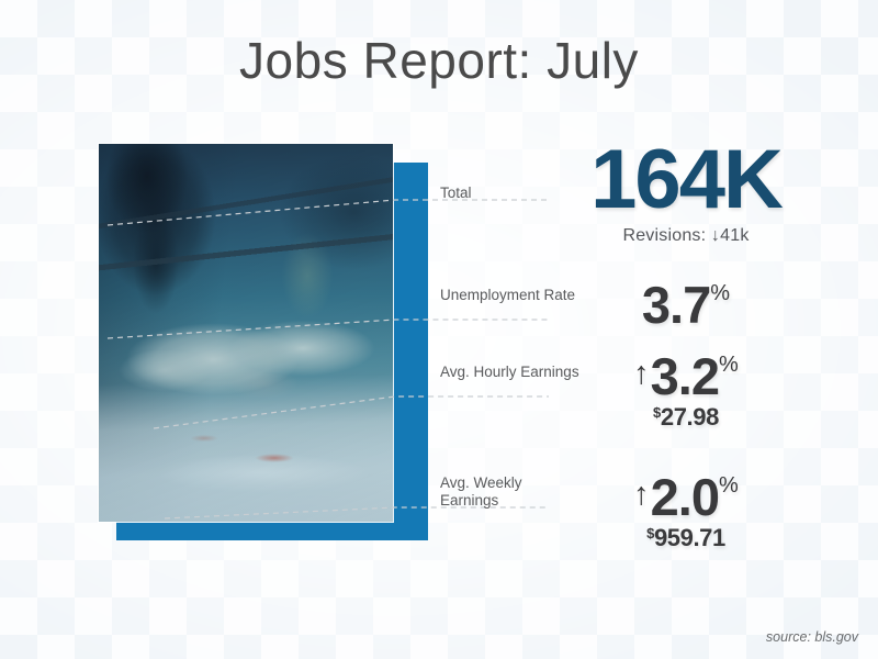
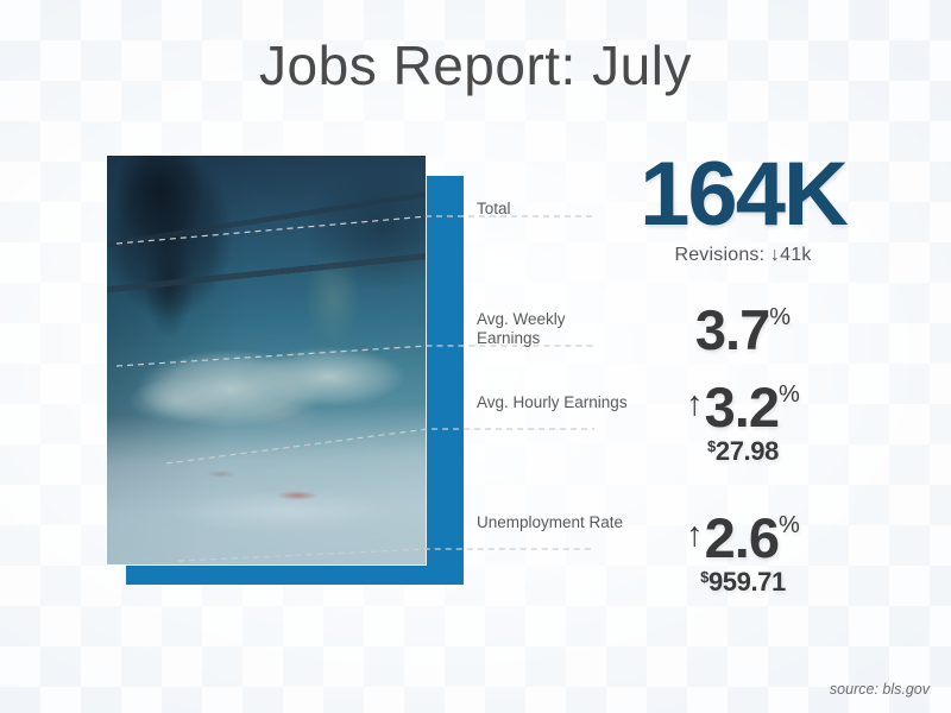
  Jobs Report: July
  Total
- Unemployment Rate
+ Avg. Weekly Earnings
  Avg. Hourly Earnings
- Avg. Weekly Earnings
+ Unemployment Rate
  164K
  Revisions: ↓41k
  3.7
  %
  ↑
  3.2
  %
  $27.98
  ↑
- 2.0
+ 2.6
  %
  $959.71
  source: bls.gov
